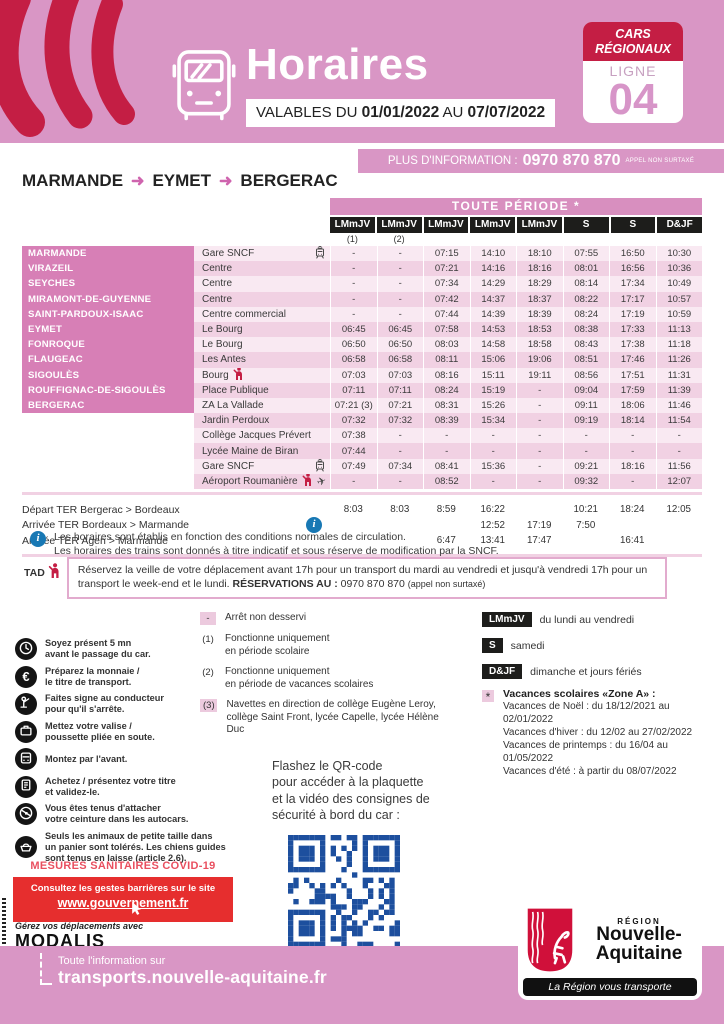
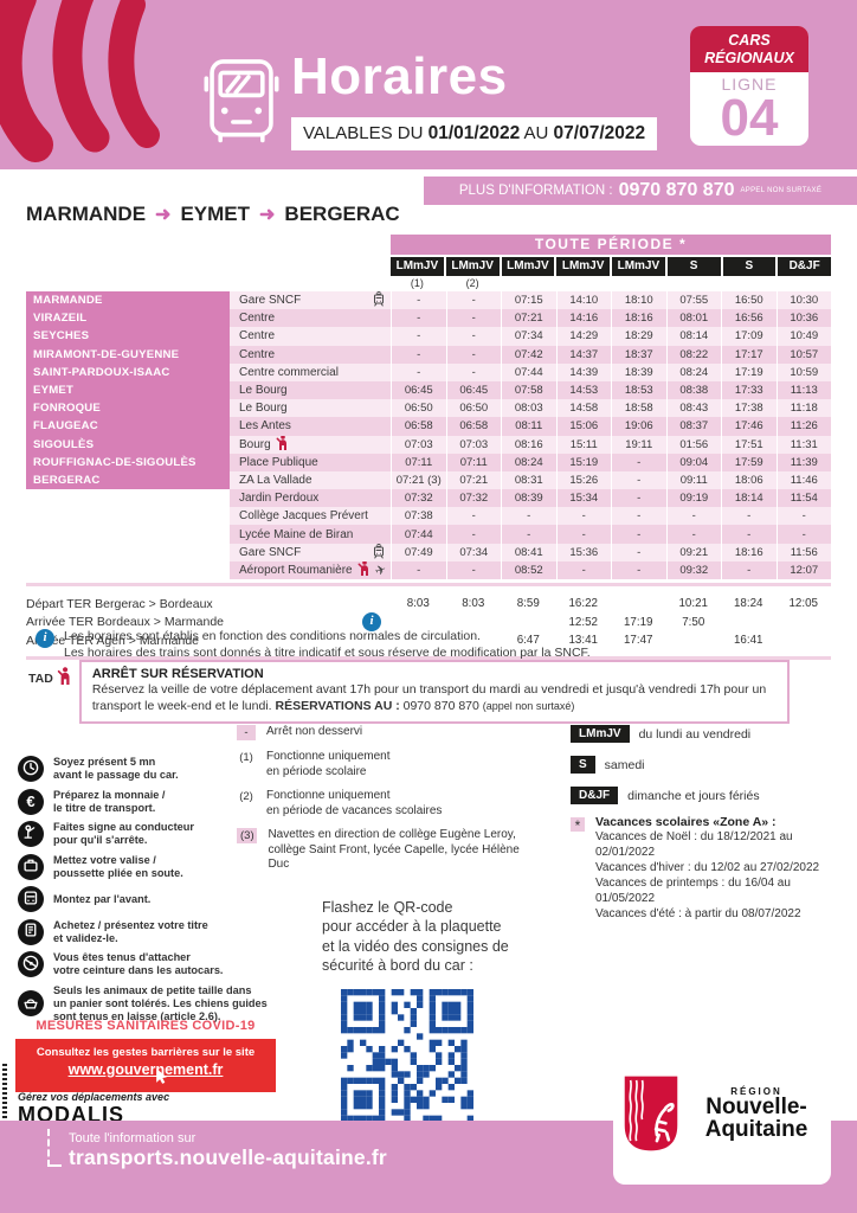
  Horaires
  VALABLES DU 01/01/2022 AU 07/07/2022
  CARS
  RÉGIONAUX
  LIGNE
  04
  PLUS D'INFORMATION :
  0970 870 870
  MARMANDE
  ➜
  EYMET
  ➜
  BERGERAC
  TOUTE PÉRIODE *
  LMmJV
  LMmJV
  LMmJV
  LMmJV
  LMmJV
  S
  S
  D&JF
  (1)
  (2)
  MARMANDE
  Gare SNCF
  -
  -
  07:15
  14:10
  18:10
  07:55
  16:50
  10:30
  VIRAZEIL
  Centre
  -
  -
  07:21
  14:16
  18:16
  08:01
  16:56
  10:36
  SEYCHES
  Centre
  -
  -
  07:34
  14:29
  18:29
  08:14
- 17:34
+ 17:09
  10:49
  MIRAMONT-DE-GUYENNE
  Centre
  -
  -
  07:42
  14:37
  18:37
  08:22
  17:17
  10:57
  SAINT-PARDOUX-ISAAC
  Centre commercial
  -
  -
  07:44
  14:39
  18:39
  08:24
  17:19
  10:59
  EYMET
  Le Bourg
  06:45
  06:45
  07:58
  14:53
  18:53
  08:38
  17:33
  11:13
  FONROQUE
  Le Bourg
  06:50
  06:50
  08:03
  14:58
  18:58
  08:43
  17:38
  11:18
  FLAUGEAC
  Les Antes
  06:58
  06:58
  08:11
  15:06
  19:06
- 08:51
+ 08:37
  17:46
  11:26
  SIGOULÈS
  Bourg
  07:03
  07:03
  08:16
  15:11
  19:11
- 08:56
+ 01:56
  17:51
  11:31
  ROUFFIGNAC-DE-SIGOULÈS
  Place Publique
  07:11
  07:11
  08:24
  15:19
  -
  09:04
  17:59
  11:39
  BERGERAC
  ZA La Vallade
  07:21 (3)
  07:21
  08:31
  15:26
  -
  09:11
  18:06
  11:46
  Jardin Perdoux
  07:32
  07:32
  08:39
  15:34
  -
  09:19
  18:14
  11:54
  Collège Jacques Prévert
  07:38
  -
  -
  -
  -
  -
  -
  -
  Lycée Maine de Biran
  07:44
  -
  -
  -
  -
  -
  -
  -
  Gare SNCF
  07:49
  07:34
  08:41
  15:36
  -
  09:21
  18:16
  11:56
  Aéroport Roumanière
  -
  -
  08:52
  -
  -
  09:32
  -
  12:07
  i
  Départ TER Bergerac > Bordeaux
  8:03
  8:03
  8:59
  16:22
  10:21
  18:24
  12:05
  Arrivée TER Bordeaux > Marmande
  12:52
  17:19
  7:50
  Aée TER Agen > Marmande
  6:47
  13:41
  17:47
  16:41
  i
  Les horaires sont établis en fonction des conditions normales de circulation.
  Les horaires des trains sont donnés à titre indicatif et sous réserve de modification par la SNCF.
  TAD
+ ARRÊT SUR RÉSERVATION
  Réservez la veille de votre déplacement avant 17h pour un transport du mardi au vendredi et jusqu'à vendredi 17h pour un transport le week-end et le lundi. RÉSERVATIONS AU : 0970 870 870 (appel non surtaxé)
  -
  Arrêt non desservi
  (1)
  Fonctionne uniquement
  en période scolaire
  (2)
  Fonctionne uniquement
  en période de vacances scolaires
  (3)
  Navettes en direction de collège Eugène Leroy,
  collège Saint Front, lycée Capelle, lycée Hélène Duc
  LMmJV
  du lundi au vendredi
  S
  samedi
  D&JF
  dimanche et jours fériés
  *
  Vacances scolaires «Zone A» :
  Vacances de Noël : du 18/12/2021 au 02/01/2022
  Vacances d'hiver : du 12/02 au 27/02/2022
  Vacances de printemps : du 16/04 au 01/05/2022
  Vacances d'été : à partir du 08/07/2022
  Soyez présent 5 mn
  avant le passage du car.
  €
  Préparez la monnaie /
  le titre de transport.
  Faites signe au conducteur
  pour qu'il s'arrête.
  Mettez votre valise /
  poussette pliée en soute.
  Montez par l'avant.
  Achetez / présentez votre titre
  et validez-le.
  Vous êtes tenus d'attacher
  votre ceinture dans les autocars.
  Seuls les animaux de petite taille dans
  un panier sont tolérés. Les chiens guides
  sont tenus en laisse (article 2.6).
  MESURES SANITAIRES COVID-19
  Consultez les gestes barrières sur le site
  www.gouvernement.fr
  Gérez vos déplacements avec
  MODALIS
  Flashez le QR-code
  pour accéder à la plaquette
  et la vidéo des consignes de
  sécurité à bord du car :
  Toute l'information sur
  transports.nouvelle-aquitaine.fr
  RÉGION
  Nouvelle-
  Aquitaine
- La Région vous transporte
